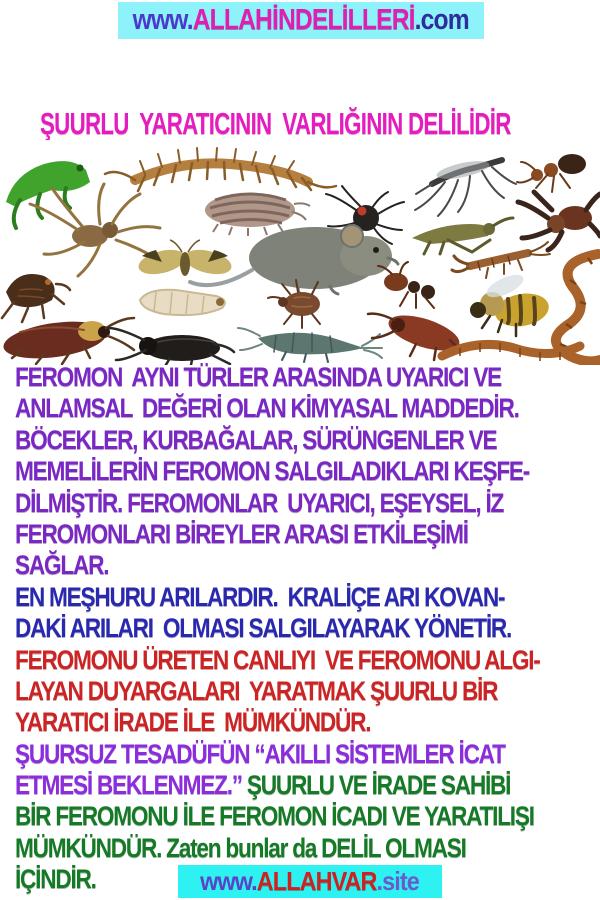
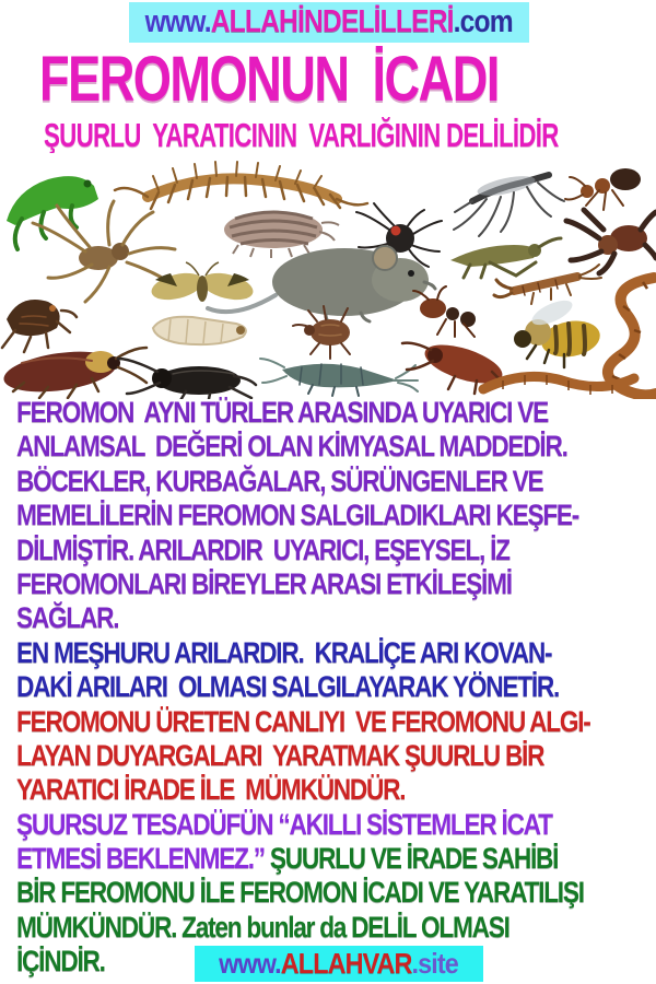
  www.ALLAHİNDELİLLERİ.com
+ FEROMONUN İCADI
  ŞUURLU YARATICININ VARLIĞININ DELİLİDİR
  FEROMON AYNI TÜRLER ARASINDA UYARICI VE
  ANLAMSAL DEĞERİ OLAN KİMYASAL MADDEDİR.
  BÖCEKLER, KURBAĞALAR, SÜRÜNGENLER VE
  MEMELİLERİN FEROMON SALGILADIKLARI KEŞFE-
- DİLMİŞTİR. FEROMONLAR UYARICI, EŞEYSEL, İZ
+ DİLMİŞTİR. ARILARDIR UYARICI, EŞEYSEL, İZ
  FEROMONLARI BİREYLER ARASI ETKİLEŞİMİ
  SAĞLAR.
  EN MEŞHURU ARILARDIR. KRALİÇE ARI KOVAN-
  DAKİ ARILARI OLMASI SALGILAYARAK YÖNETİR.
  FEROMONU ÜRETEN CANLIYI VE FEROMONU ALGI-
  LAYAN DUYARGALARI YARATMAK ŞUURLU BİR
  YARATICI İRADE İLE MÜMKÜNDÜR.
  ŞUURSUZ TESADÜFÜN “AKILLI SİSTEMLER İCAT
  ETMESİ BEKLENMEZ.” ŞUURLU VE İRADE SAHİBİ
  BİR FEROMONU İLE FEROMON İCADI VE YARATILIŞI
  MÜMKÜNDÜR. Zaten bunlar da DELİL OLMASI
  İÇİNDİR.
  www.ALLAHVAR.site
